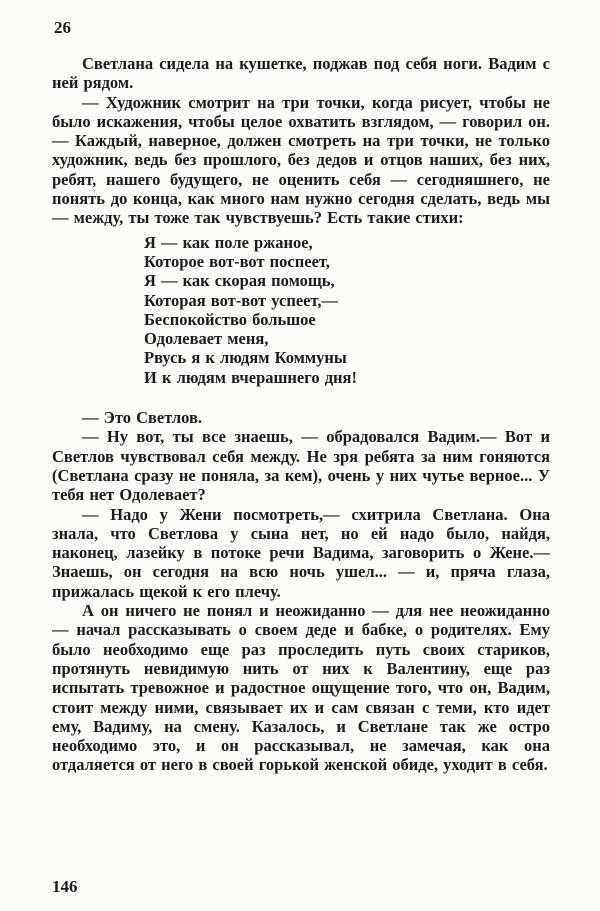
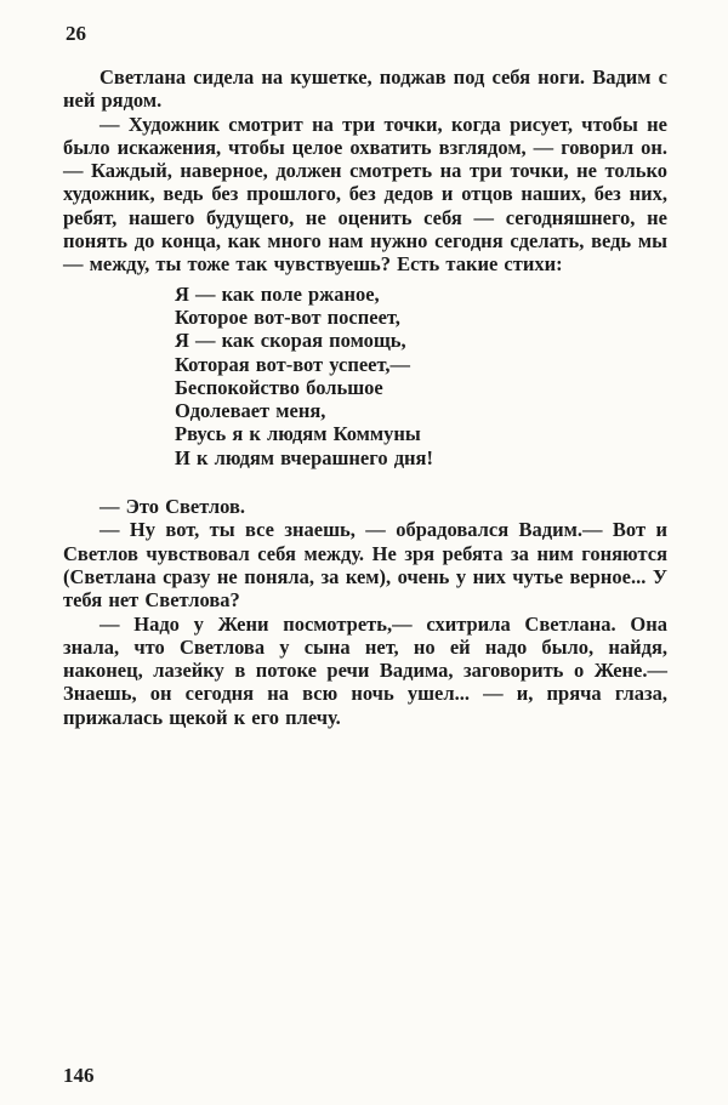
  26
  Светлана сидела на кушетке, поджав под себя ноги. Вадим с ней рядом.
  — Художник смотрит на три точки, когда рисует, чтобы не было искажения, чтобы целое охватить взглядом, — говорил он.— Каждый, наверное, должен смотреть на три точки, не только художник, ведь без прошлого, без дедов и отцов наших, без них, ребят, нашего будущего, не оценить себя — сегодняшнего, не понять до конца, как много нам нужно сегодня сделать, ведь мы — между, ты тоже так чувствуешь? Есть такие стихи:
  Я — как поле ржаное,
  Которое вот-вот поспеет,
  Я — как скорая помощь,
  Которая вот-вот успеет,—
  Беспокойство большое
  Одолевает меня,
  Рвусь я к людям Коммуны
  И к людям вчерашнего дня!
  — Это Светлов.
- — Ну вот, ты все знаешь, — обрадовался Вадим.— Вот и Светлов чувствовал себя между. Не зря ребята за ним гоняются (Светлана сразу не поняла, за кем), очень у них чутье верное... У тебя нет Одолевает?
+ — Ну вот, ты все знаешь, — обрадовался Вадим.— Вот и Светлов чувствовал себя между. Не зря ребята за ним гоняются (Светлана сразу не поняла, за кем), очень у них чутье верное... У тебя нет Светлова?
  — Надо у Жени посмотреть,— схитрила Светлана. Она знала, что Светлова у сына нет, но ей надо было, найдя, наконец, лазейку в потоке речи Вадима, заговорить о Жене.— Знаешь, он сегодня на всю ночь ушел... — и, пряча глаза, прижалась щекой к его плечу.
- А он ничего не понял и неожиданно — для нее неожиданно — начал рассказывать о своем деде и бабке, о родителях. Ему было необходимо еще раз проследить путь своих стариков, протянуть невидимую нить от них к Валентину, еще раз испытать тревожное и радостное ощущение того, что он, Вадим, стоит между ними, связывает их и сам связан с теми, кто идет ему, Вадиму, на смену. Казалось, и Светлане так же остро необходимо это, и он рассказывал, не замечая, как она отдаляется от него в своей горькой женской обиде, уходит в себя.
  146
